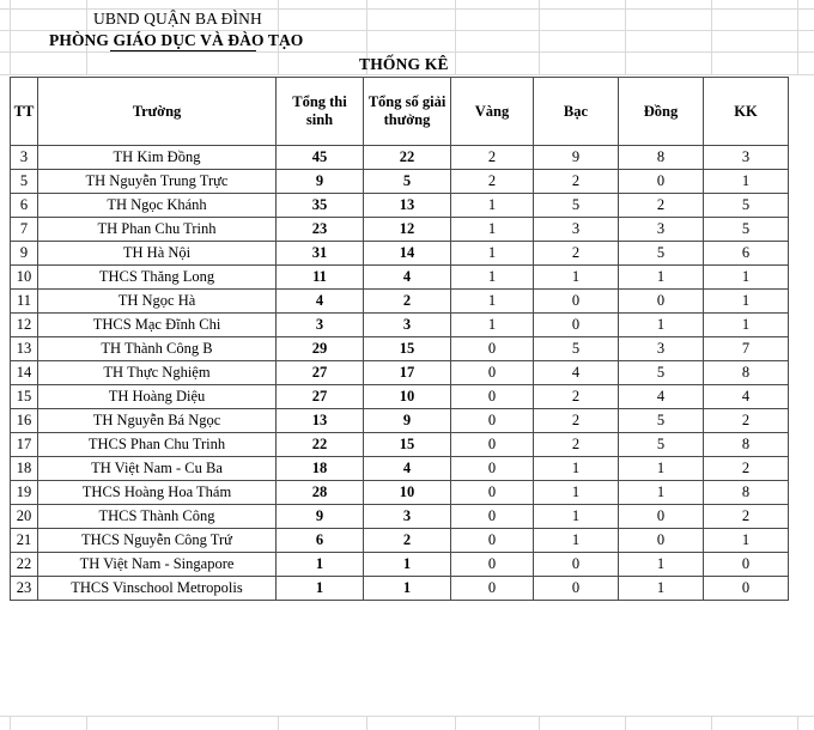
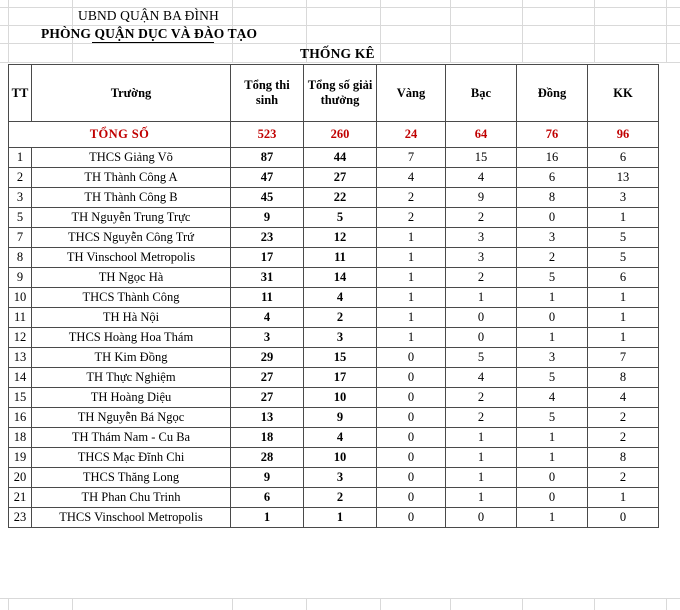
  UBND QUẬN BA ĐÌNH
- PHÒNG GIÁO DỤC VÀ ĐÀO TẠO
+ PHÒNG QUẬN DỤC VÀ ĐÀO TẠO
  THỐNG KÊ
  TT	Trường	Tổng thi sinh	Tổng số giải thưởng	Vàng	Bạc	Đồng	KK
+ TỔNG SỐ	523	260	24	64	76	96
+ 1	THCS Giảng Võ	87	44	7	15	16	6
+ 2	TH Thành Công A	47	27	4	4	6	13
- 3	TH Kim Đồng	45	22	2	9	8	3
+ 3	TH Thành Công B	45	22	2	9	8	3
  5	TH Nguyễn Trung Trực	9	5	2	2	0	1
- 6	TH Ngọc Khánh	35	13	1	5	2	5
- 7	TH Phan Chu Trinh	23	12	1	3	3	5
+ 7	THCS Nguyễn Công Trứ	23	12	1	3	3	5
+ 8	TH Vinschool Metropolis	17	11	1	3	2	5
- 9	TH Hà Nội	31	14	1	2	5	6
+ 9	TH Ngọc Hà	31	14	1	2	5	6
- 10	THCS Thăng Long	11	4	1	1	1	1
+ 10	THCS Thành Công	11	4	1	1	1	1
- 11	TH Ngọc Hà	4	2	1	0	0	1
+ 11	TH Hà Nội	4	2	1	0	0	1
- 12	THCS Mạc Đĩnh Chi	3	3	1	0	1	1
+ 12	THCS Hoàng Hoa Thám	3	3	1	0	1	1
- 13	TH Thành Công B	29	15	0	5	3	7
+ 13	TH Kim Đồng	29	15	0	5	3	7
  14	TH Thực Nghiệm	27	17	0	4	5	8
  15	TH Hoàng Diệu	27	10	0	2	4	4
  16	TH Nguyễn Bá Ngọc	13	9	0	2	5	2
- 17	THCS Phan Chu Trinh	22	15	0	2	5	8
- 18	TH Việt Nam - Cu Ba	18	4	0	1	1	2
+ 18	TH Thám Nam - Cu Ba	18	4	0	1	1	2
- 19	THCS Hoàng Hoa Thám	28	10	0	1	1	8
+ 19	THCS Mạc Đĩnh Chi	28	10	0	1	1	8
- 20	THCS Thành Công	9	3	0	1	0	2
+ 20	THCS Thăng Long	9	3	0	1	0	2
- 21	THCS Nguyễn Công Trứ	6	2	0	1	0	1
+ 21	TH Phan Chu Trinh	6	2	0	1	0	1
- 22	TH Việt Nam - Singapore	1	1	0	0	1	0
  23	THCS Vinschool Metropolis	1	1	0	0	1	0
